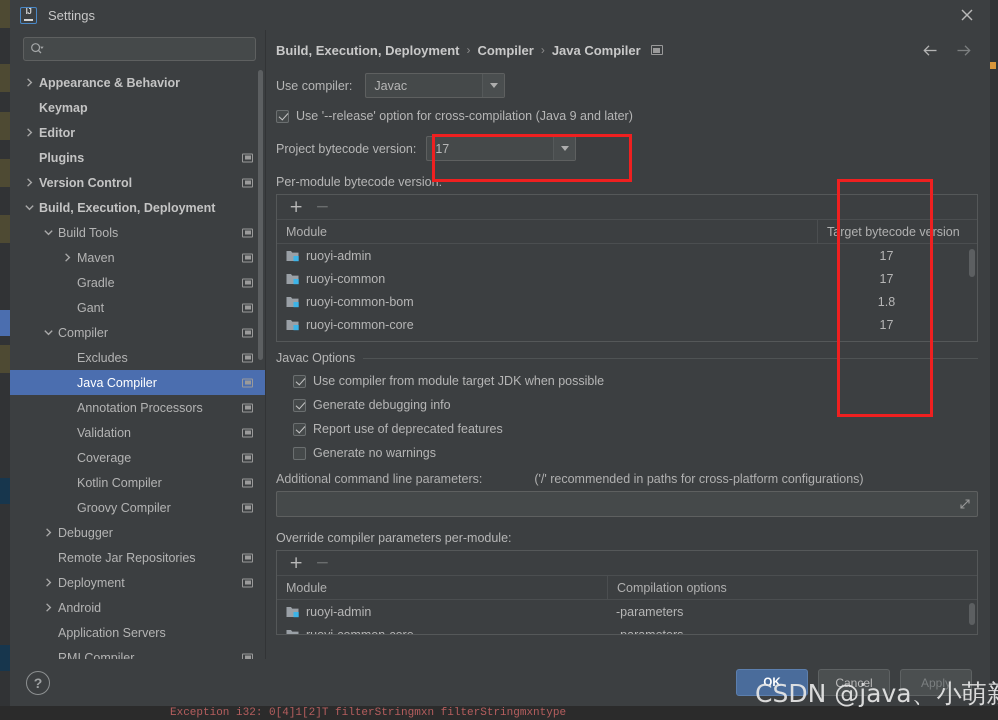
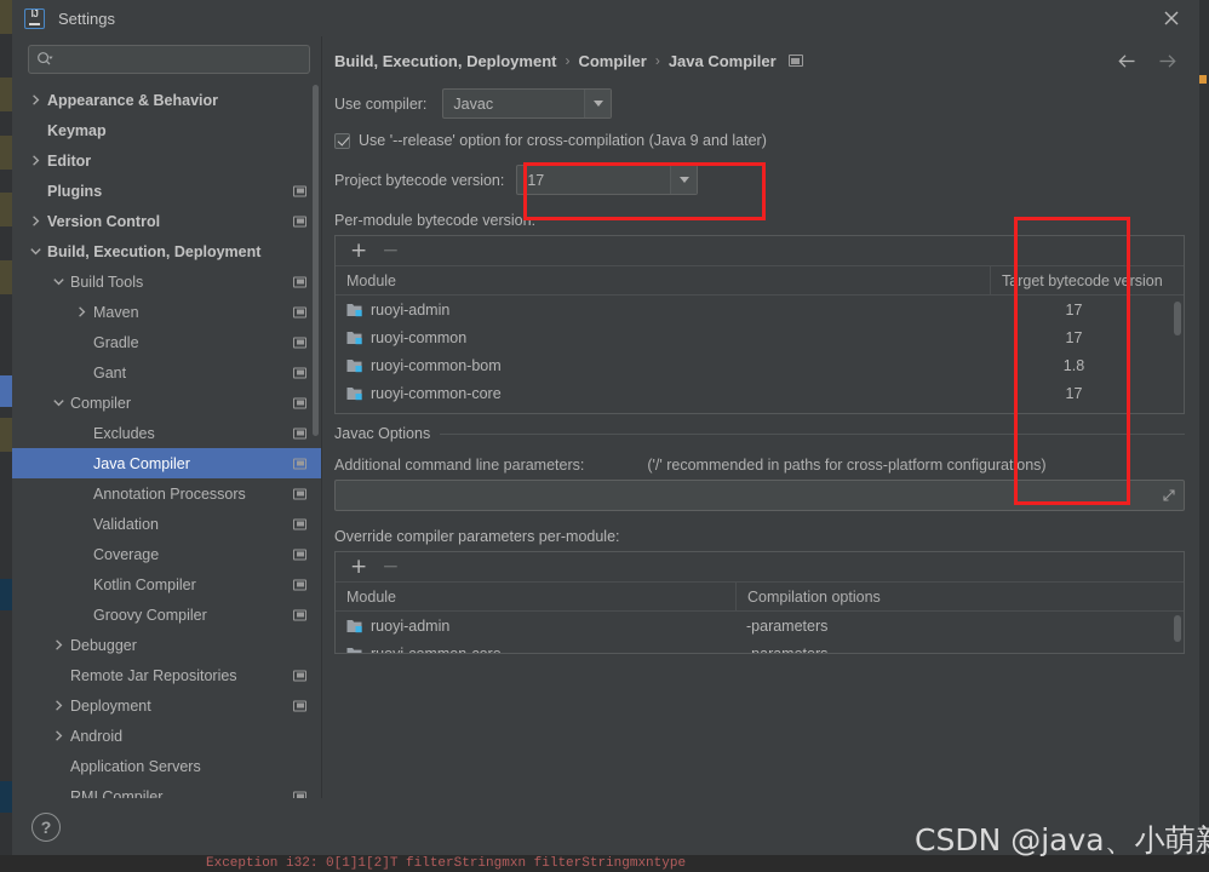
- Exception i32: 0[4]1[2]T filterStringmxn filterStringmxntype
+ Exception i32: 0[1]1[2]T filterStringmxn filterStringmxntype
  Settings
  Appearance & Behavior
  Keymap
  Editor
  Plugins
  Version Control
  Build, Execution, Deployment
  Build Tools
  Maven
  Gradle
  Gant
  Compiler
  Excludes
  Java Compiler
  Annotation Processors
  Validation
  Coverage
  Kotlin Compiler
  Groovy Compiler
  Debugger
  Remote Jar Repositories
  Deployment
  Android
  Application Servers
  RMI Compiler
  Build, Execution, Deployment
  ›
  Compiler
  ›
  Java Compiler
  Use compiler:
  Javac
  Use '--release' option for cross-compilation (Java 9 and later)
  Project bytecode version:
  17
  Per-module bytecode version:
  +
  −
  Module
  Target bytecode version
  ruoyi-admin
  17
  ruoyi-common
  17
  ruoyi-common-bom
  1.8
  ruoyi-common-core
  17
  Javac Options
- Use compiler from module target JDK when possible
- Generate debugging info
- Report use of deprecated features
- Generate no warnings
  Additional command line parameters:
  ('/' recommended in paths for cross-platform configurations)
  Override compiler parameters per-module:
  +
  −
  Module
  Compilation options
  ruoyi-admin
  -parameters
  ?
- OK
- Cancel
- Apply
  CSDN @java、小萌
